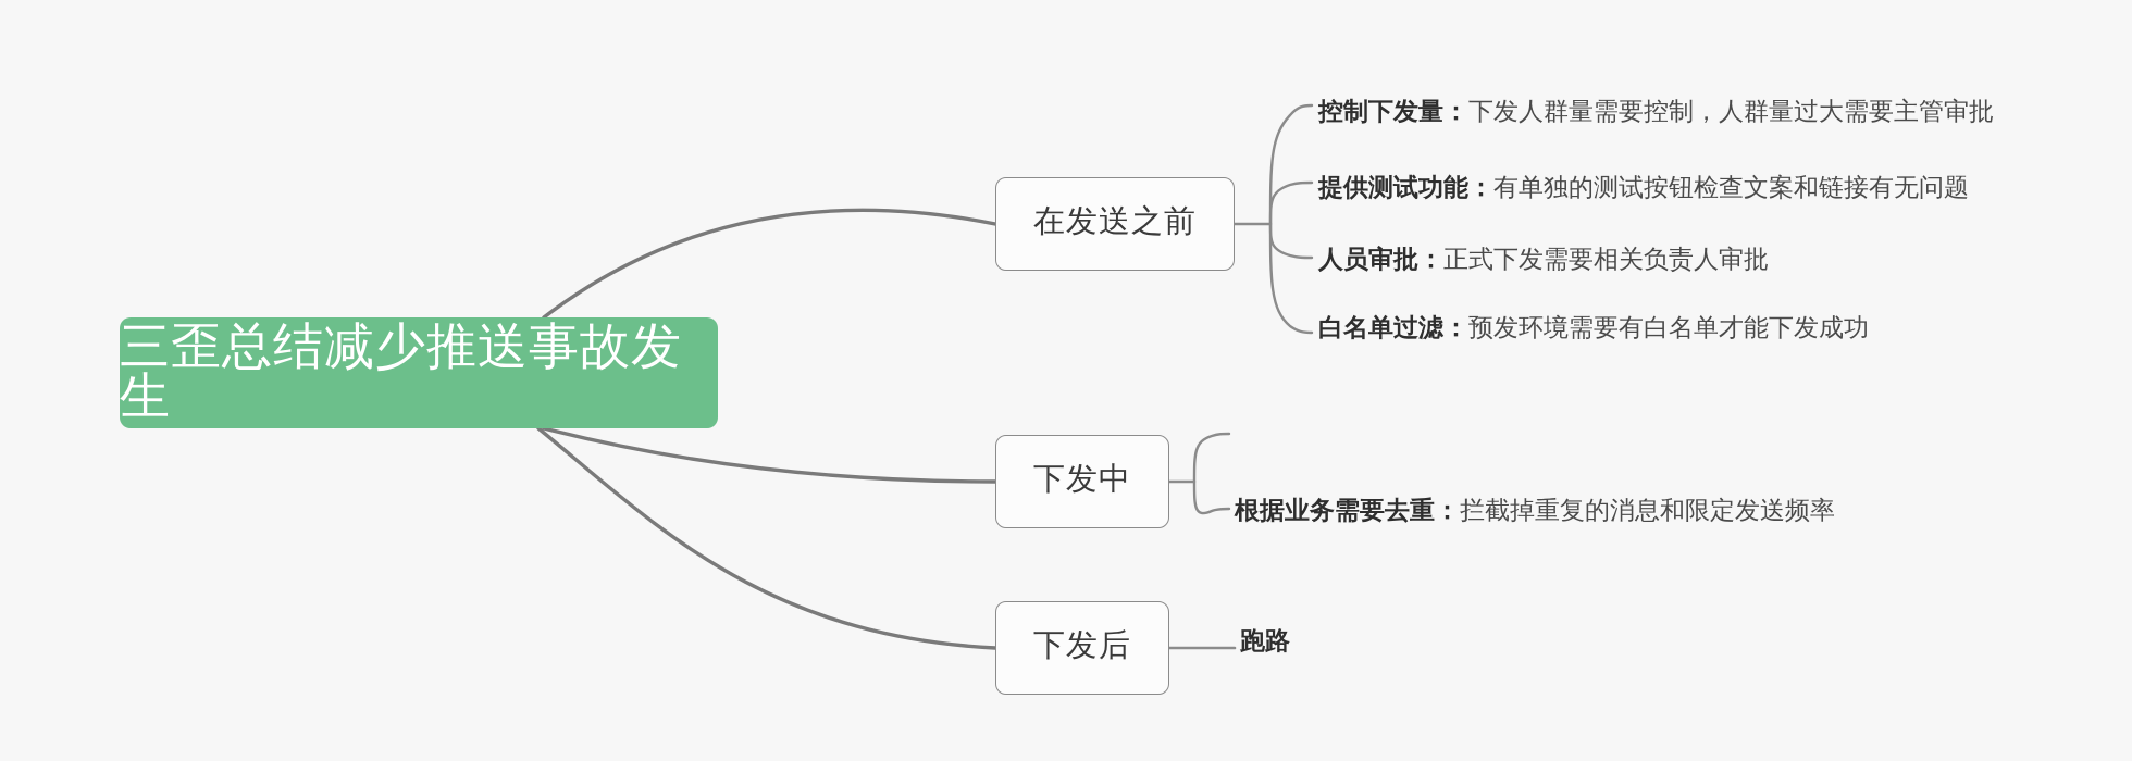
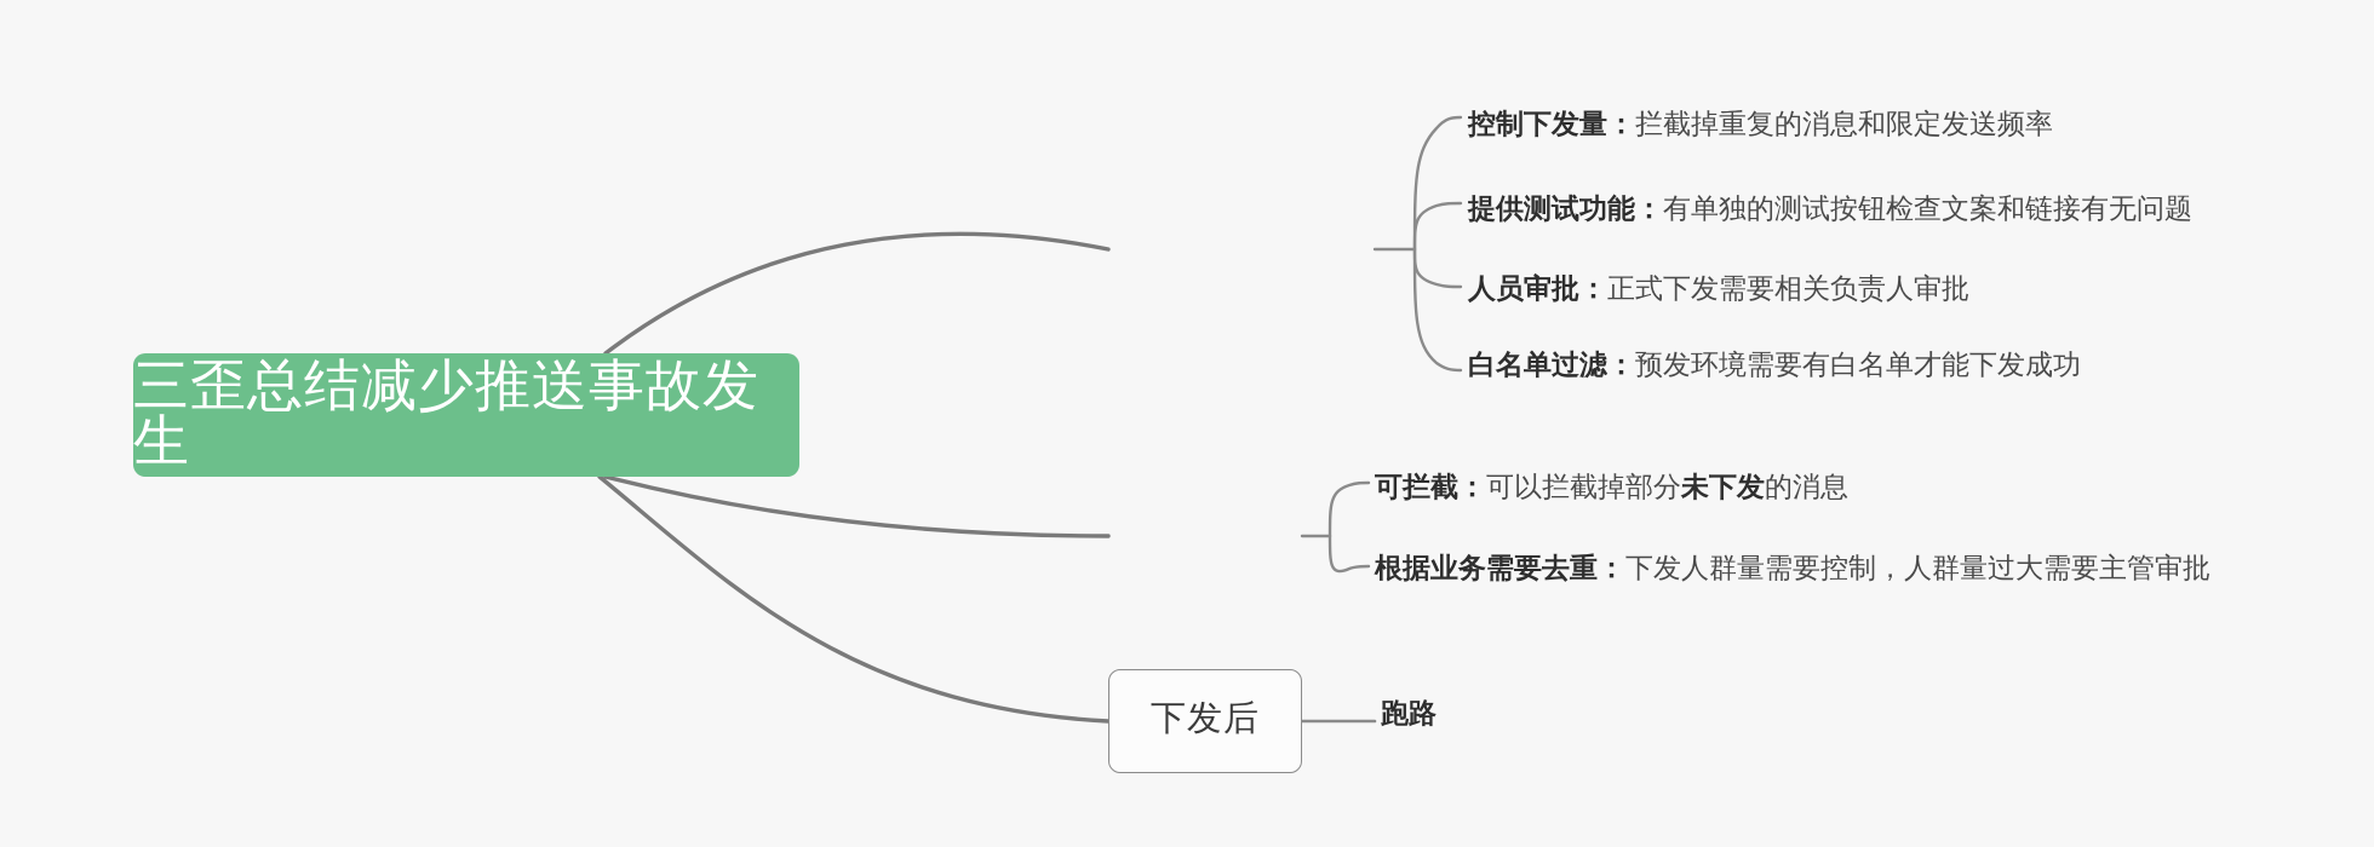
  三歪总结减少推送事故发生
- 在发送之前
- 下发中
  下发后
  控制下发量：
- 下发人群量需要控制，人群量过大需要主管审批
+ 拦截掉重复的消息和限定发送频率
  提供测试功能：
  有单独的测试按钮检查文案和链接有无问题
  人员审批：
  正式下发需要相关负责人审批
  白名单过滤：
  预发环境需要有白名单才能下发成功
+ 可拦截：
+ 可以拦截掉部分未下发的消息
  根据业务需要去重：
- 拦截掉重复的消息和限定发送频率
+ 下发人群量需要控制，人群量过大需要主管审批
  跑路
